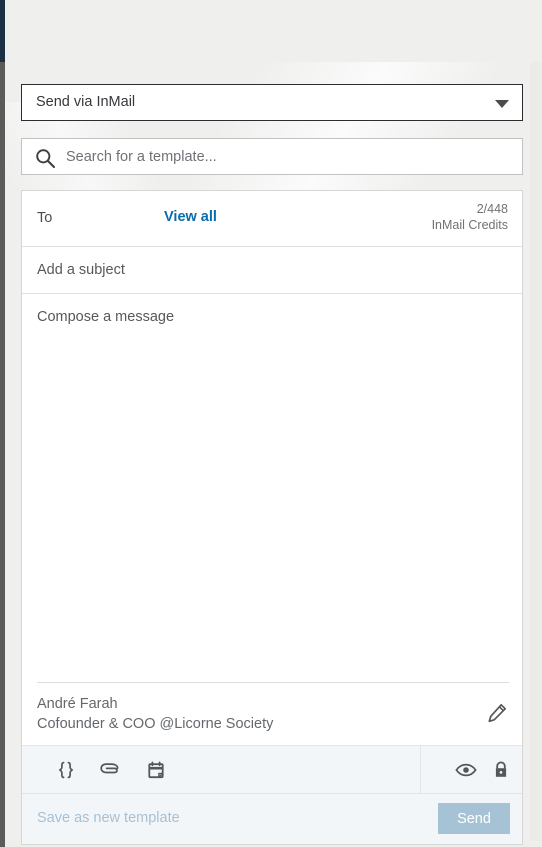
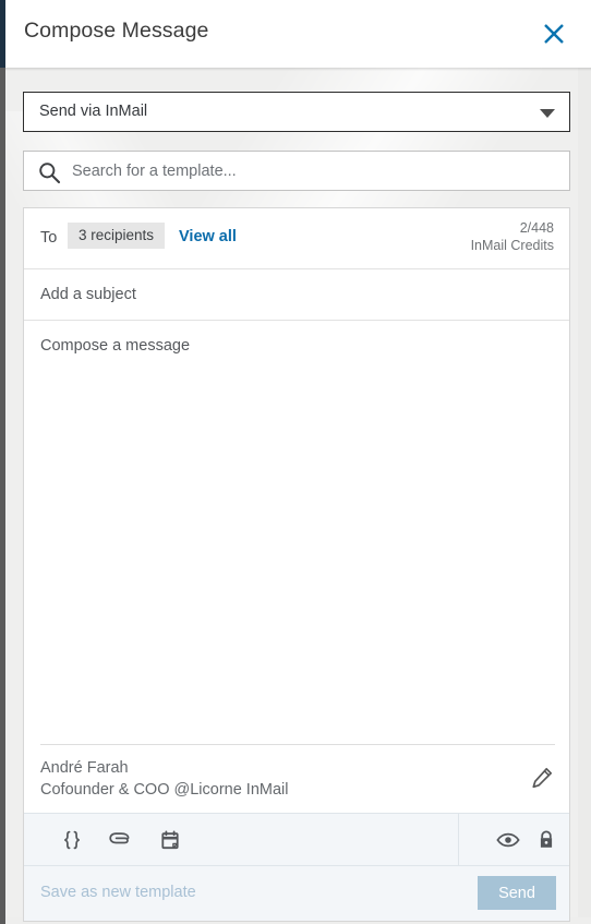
+ Compose Message
  Send via InMail
  Search for a template...
  To
+ 3 recipients
  View all
  2/448
  InMail Credits
  Add a subject
  Compose a message
  André Farah
- Cofounder & COO @Licorne Society
+ Cofounder & COO @Licorne InMail
  Save as new template
  Send
